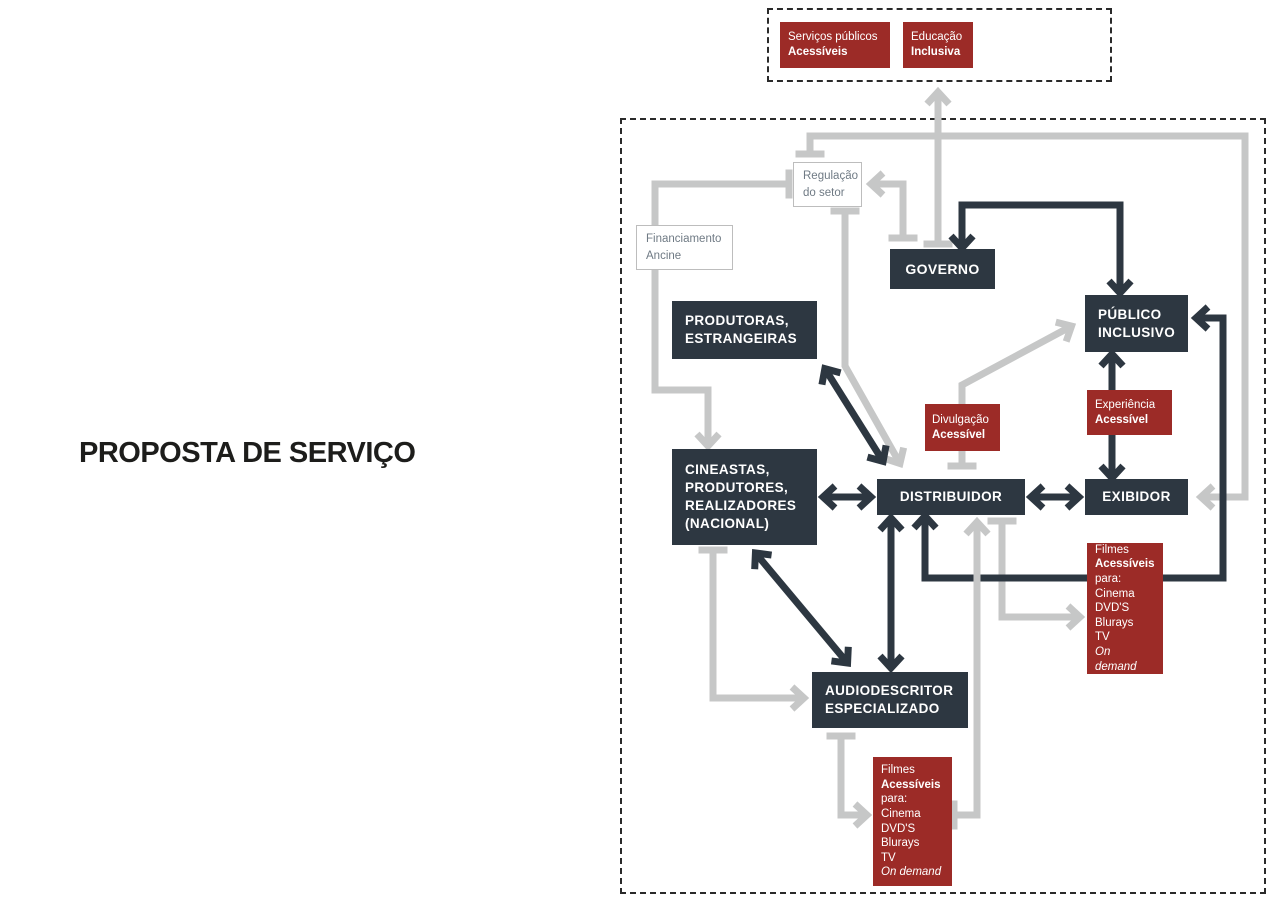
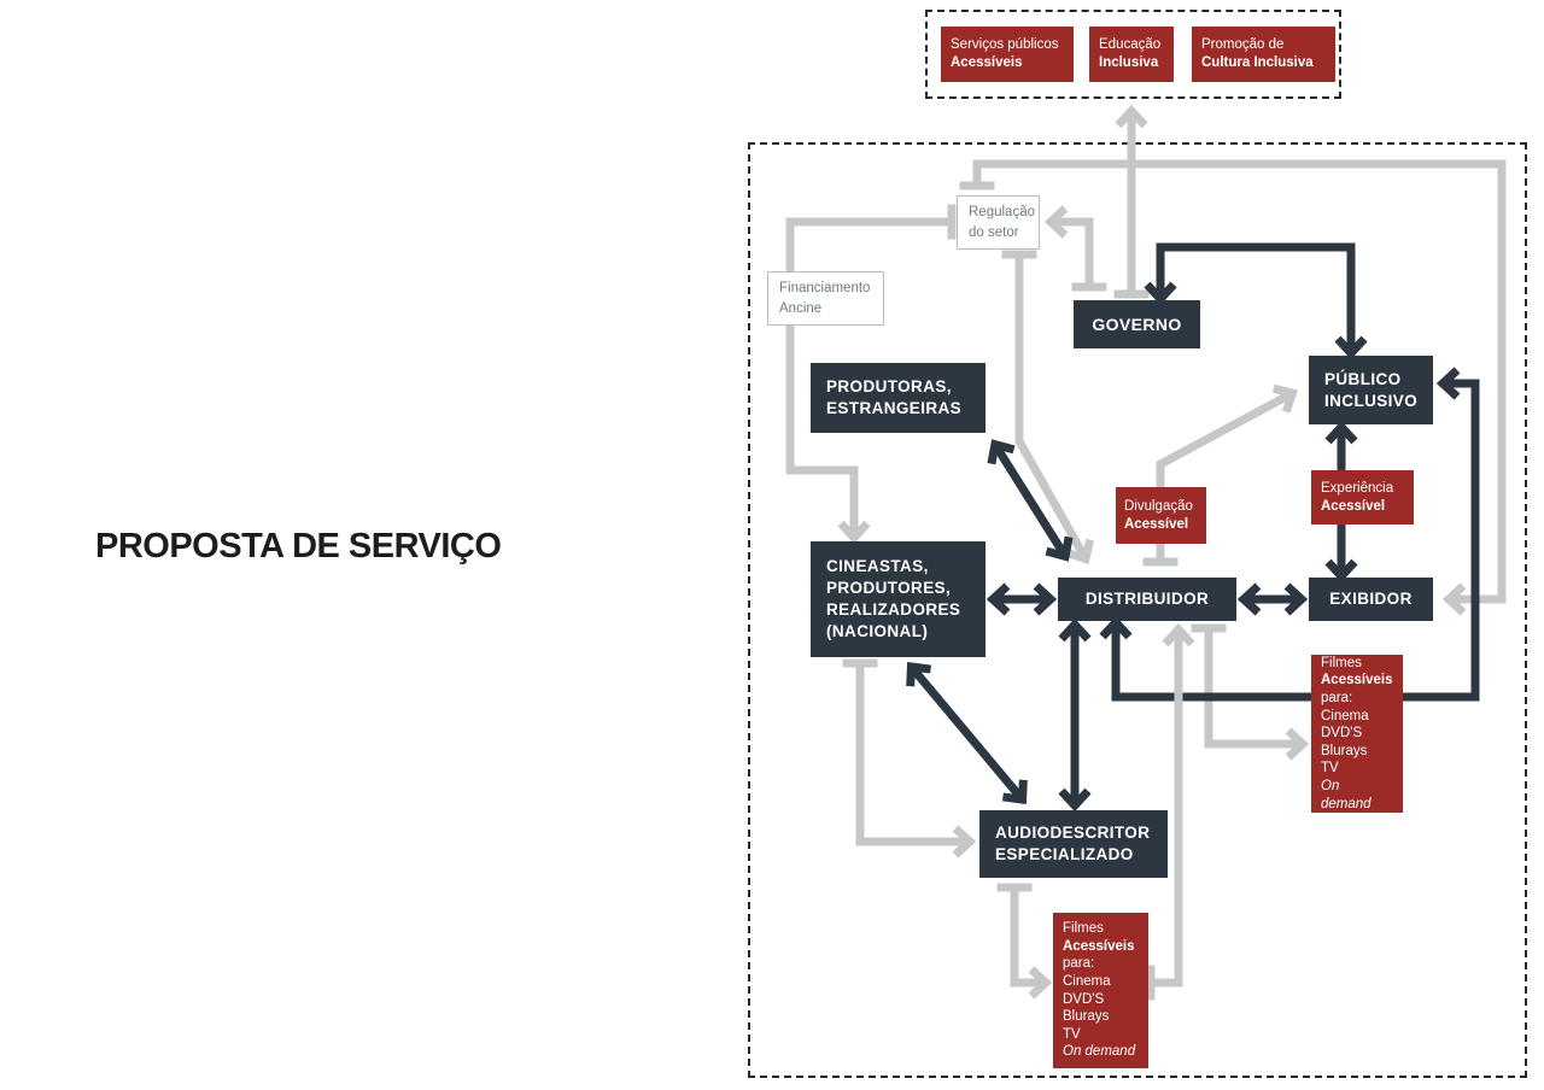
  Serviços públicos
  Acessíveis
  Educação
  Inclusiva
+ Promoção de
+ Cultura Inclusiva
  PROPOSTA DE SERVIÇO
  Regulação
  do setor
  Financiamento
  Ancine
  GOVERNO
  PRODUTORAS,
  ESTRANGEIRAS
  PÚBLICO
  INCLUSIVO
  CINEASTAS,
  PRODUTORES,
  REALIZADORES
  (NACIONAL)
  DISTRIBUIDOR
  EXIBIDOR
  AUDIODESCRITOR
  ESPECIALIZADO
  Divulgação
  Acessível
  Experiência
  Acessível
  Filmes
  Acessíveis
  para:
  Cinema
  DVD'S
  Blurays
  TV
  On demand
  Filmes
  Acessíveis
  para:
  Cinema
  DVD'S
  Blurays
  TV
  On demand
